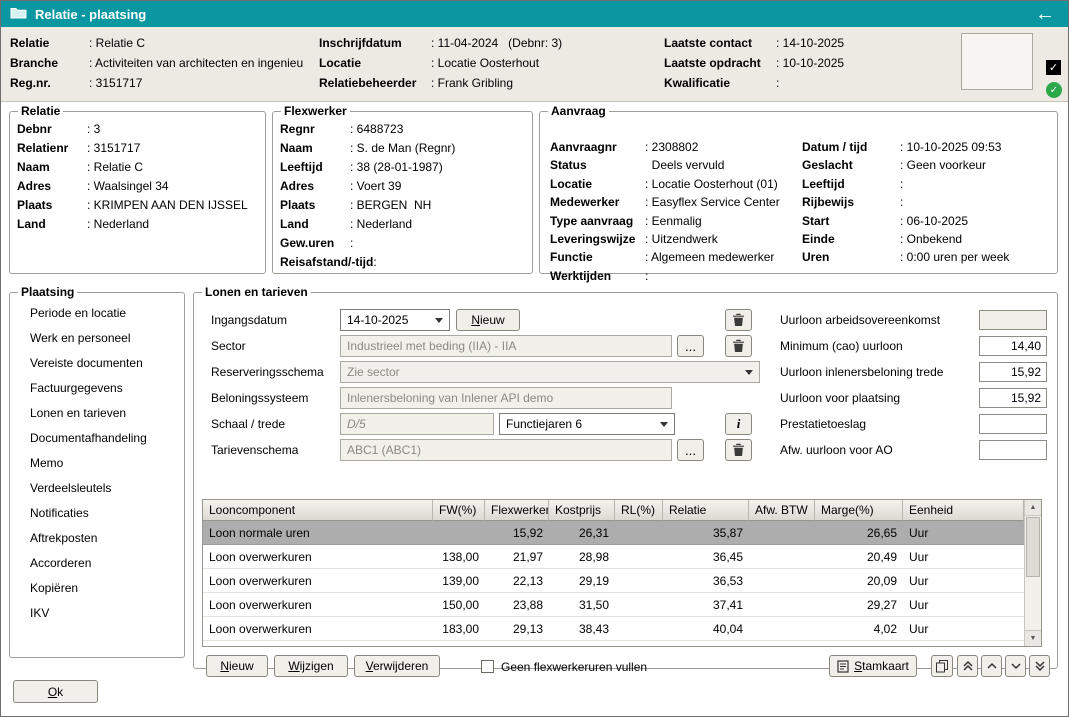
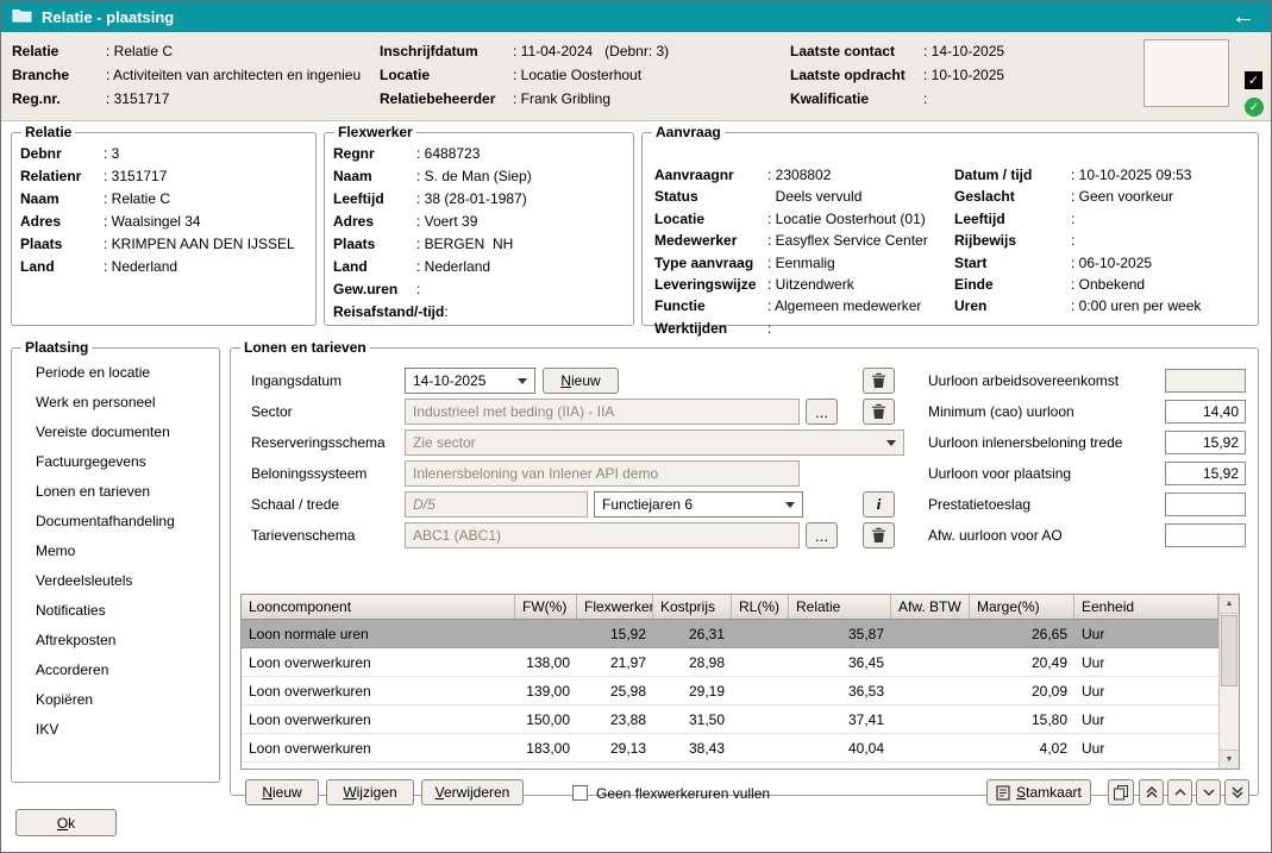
  Relatie - plaatsing
  ←
  Relatie
  : Relatie C
  Branche
  : Activiteiten van architecten en ingenieu
  Reg.nr.
  : 3151717
  Inschrijfdatum
  : 11-04-2024 (Debnr: 3)
  Locatie
  : Locatie Oosterhout
  Relatiebeheerder
  : Frank Gribling
  Laatste contact
  : 14-10-2025
  Laatste opdracht
  : 10-10-2025
  Kwalificatie
  :
  ✓
  ✓
  Relatie
  Debnr
  : 3
  Relatienr
  : 3151717
  Naam
  : Relatie C
  Adres
  : Waalsingel 34
  Plaats
  : KRIMPEN AAN DEN IJSSEL
  Land
  : Nederland
  Flexwerker
  Regnr
  : 6488723
  Naam
- : S. de Man (Regnr)
+ : S. de Man (Siep)
  Leeftijd
  : 38 (28-01-1987)
  Adres
  : Voert 39
  Plaats
  : BERGEN NH
  Land
  : Nederland
  Gew.uren
  :
  Reisafstand/-tijd
  :
  Aanvraag
  Aanvraagnr
  : 2308802
  Status
  Deels vervuld
  Locatie
  : Locatie Oosterhout (01)
  Medewerker
  : Easyflex Service Center
  Type aanvraag
  : Eenmalig
  Leveringswijze
  : Uitzendwerk
  Functie
  : Algemeen medewerker
  Werktijden
  :
  Datum / tijd
  : 10-10-2025 09:53
  Geslacht
  : Geen voorkeur
  Leeftijd
  :
  Rijbewijs
  :
  Start
  : 06-10-2025
  Einde
  : Onbekend
  Uren
  : 0:00 uren per week
  Plaatsing
  Periode en locatie
  Werk en personeel
  Vereiste documenten
  Factuurgegevens
  Lonen en tarieven
  Documentafhandeling
  Memo
  Verdeelsleutels
  Notificaties
  Aftrekposten
  Accorderen
  Kopiëren
  IKV
  Lonen en tarieven
  Ingangsdatum
  14-10-2025
  Nieuw
  Sector
  Industrieel met beding (IIA) - IIA
  ...
  Reserveringsschema
  Zie sector
  Beloningssysteem
  Inlenersbeloning van Inlener API demo
  Schaal / trede
  D/5
  Functiejaren 6
  i
  Tarievenschema
  ABC1 (ABC1)
  ...
  Uurloon arbeidsovereenkomst
  Minimum (cao) uurloon
  14,40
  Uurloon inlenersbeloning trede
  15,92
  Uurloon voor plaatsing
  15,92
  Prestatietoeslag
  Afw. uurloon voor AO
  Looncomponent
  FW(%)
  Flexwerker
  Kostprijs
  RL(%)
  Relatie
  Afw. BTW
  Marge(%)
  Eenheid
  Loon normale uren
  15,92
  26,31
  35,87
  26,65
  Uur
  Loon overwerkuren
  138,00
  21,97
  28,98
  36,45
  20,49
  Uur
  Loon overwerkuren
  139,00
- 22,13
+ 25,98
  29,19
  36,53
  20,09
  Uur
  Loon overwerkuren
  150,00
  23,88
  31,50
  37,41
- 29,27
+ 15,80
  Uur
  Loon overwerkuren
  183,00
  29,13
  38,43
  40,04
  4,02
  Uur
  Nieuw
  Wijzigen
  Verwijderen
  Geen flexwerkeruren vullen
  Stamkaart
  Ok
